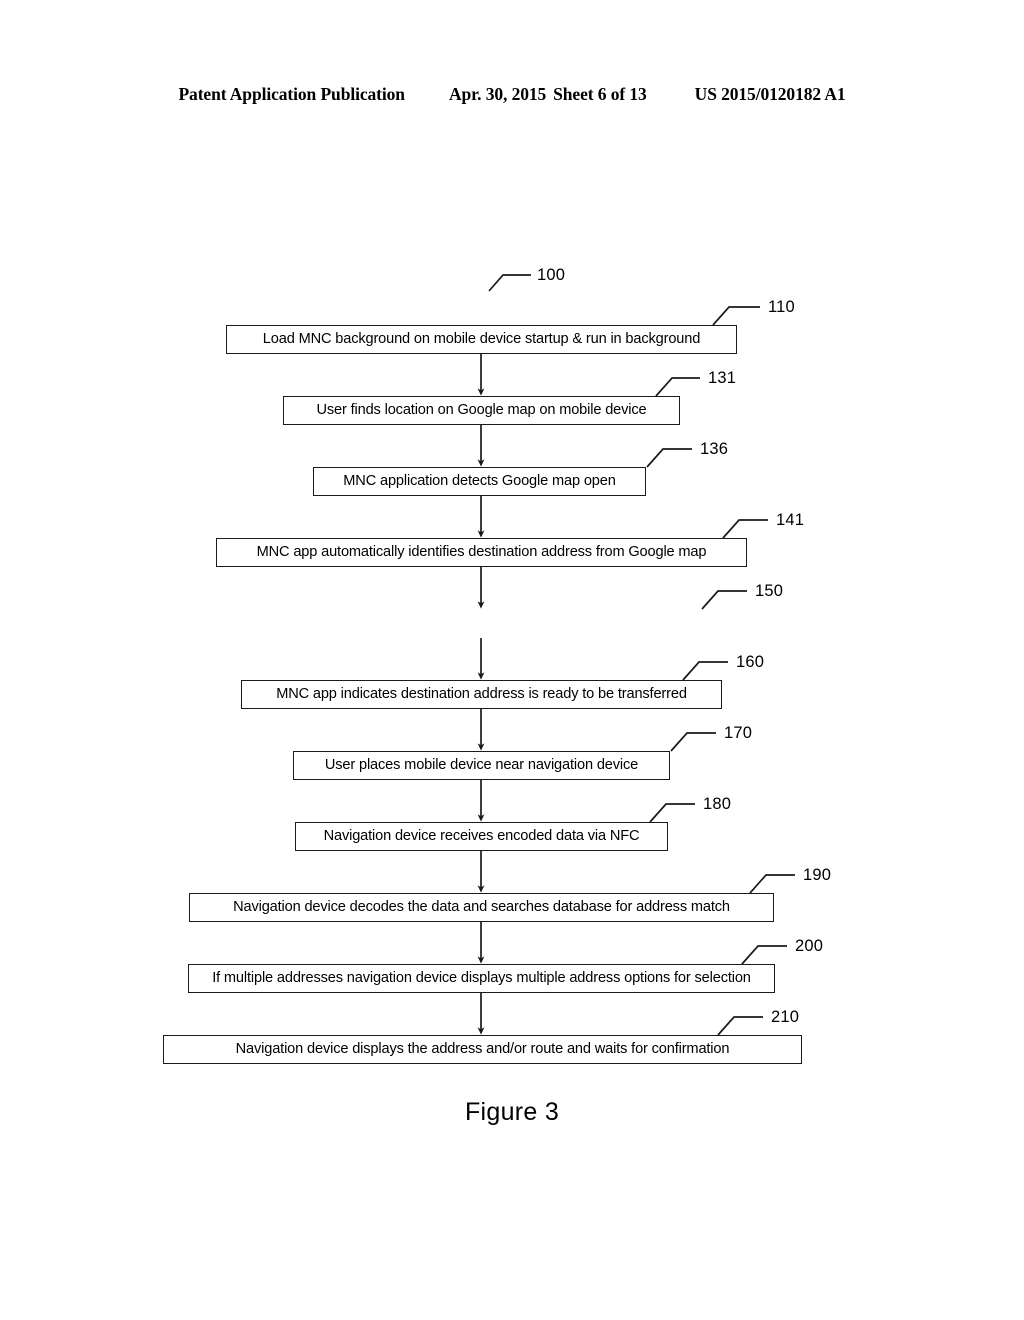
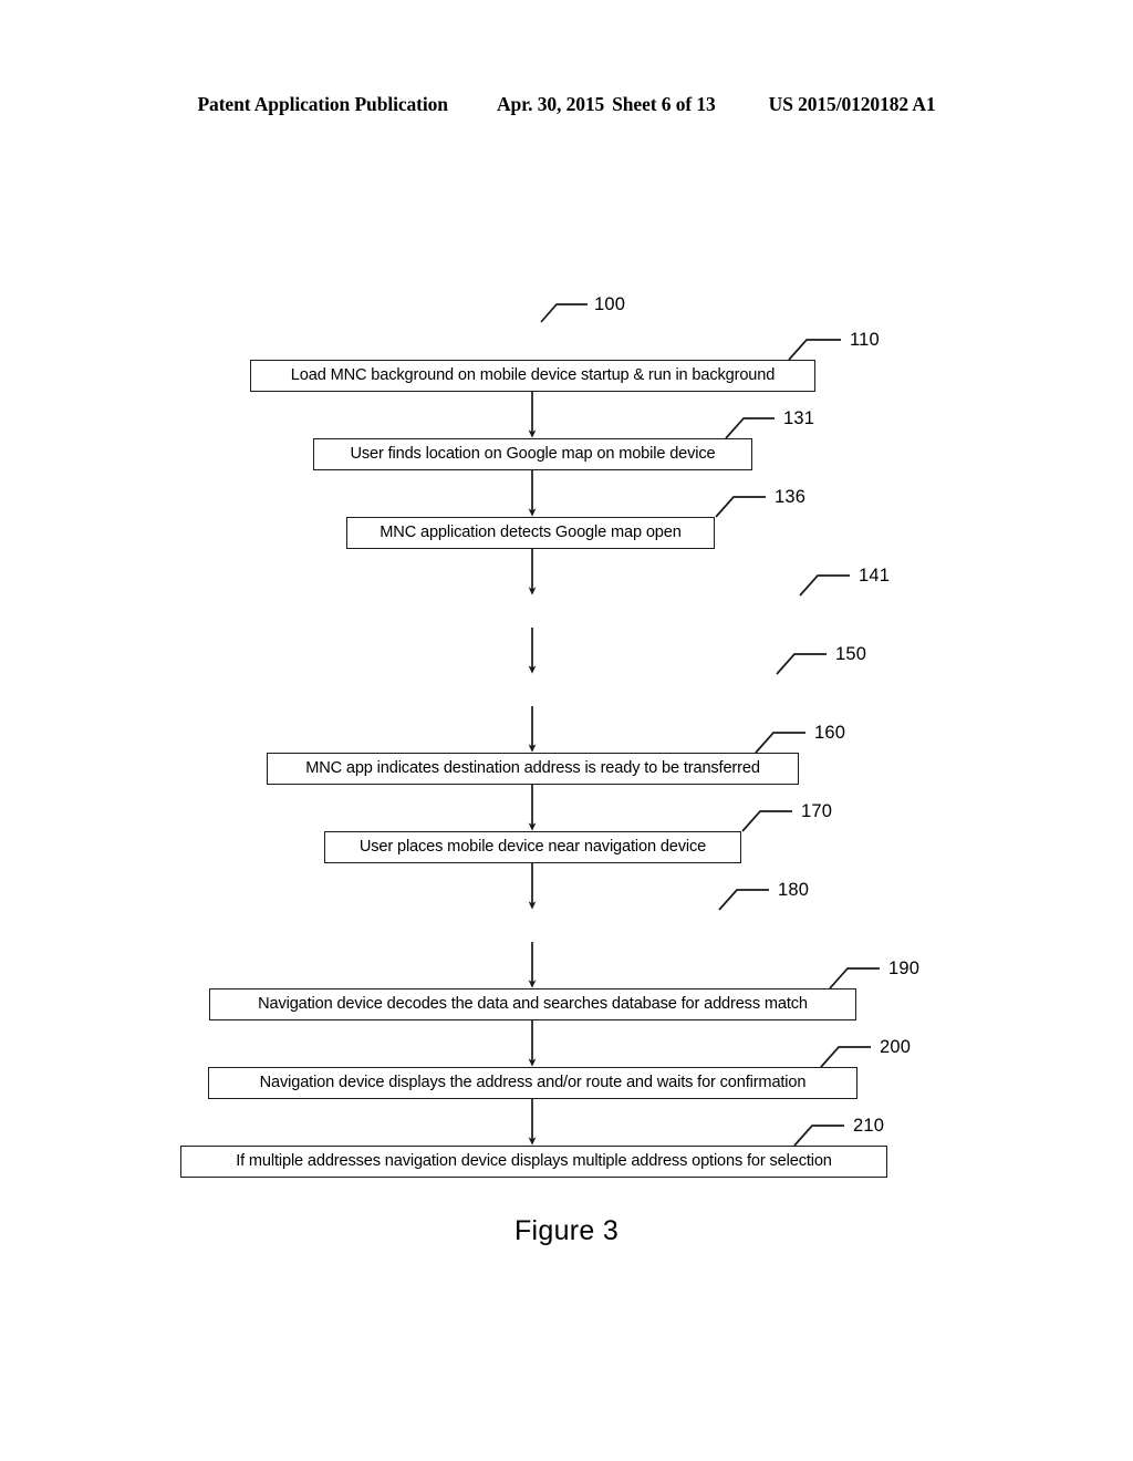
  Patent Application Publication
  Apr. 30, 2015
  Sheet 6 of 13
  US 2015/0120182 A1
  100
  Load MNC background on mobile device startup & run in background
  110
  User finds location on Google map on mobile device
  131
  MNC application detects Google map open
  136
- MNC app automatically identifies destination address from Google map
  141
  150
  MNC app indicates destination address is ready to be transferred
  160
  User places mobile device near navigation device
  170
- Navigation device receives encoded data via NFC
  180
  Navigation device decodes the data and searches database for address match
  190
- If multiple addresses navigation device displays multiple address options for selection
+ Navigation device displays the address and/or route and waits for confirmation
  200
- Navigation device displays the address and/or route and waits for confirmation
+ If multiple addresses navigation device displays multiple address options for selection
  210
  Figure 3
